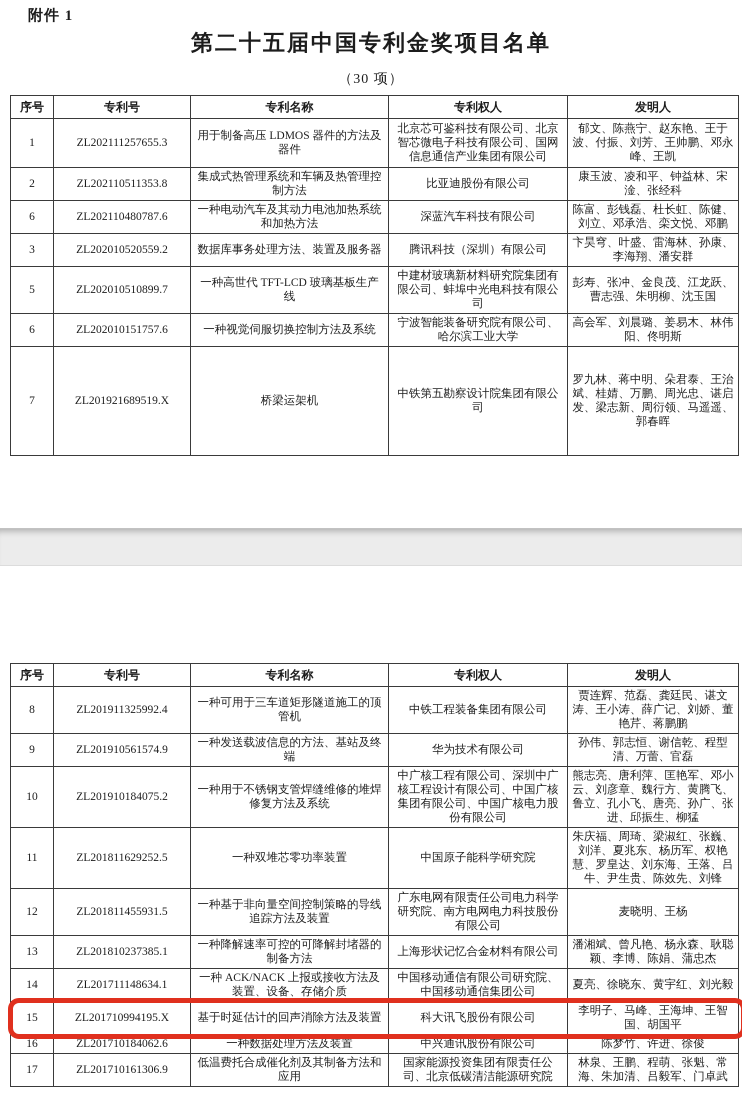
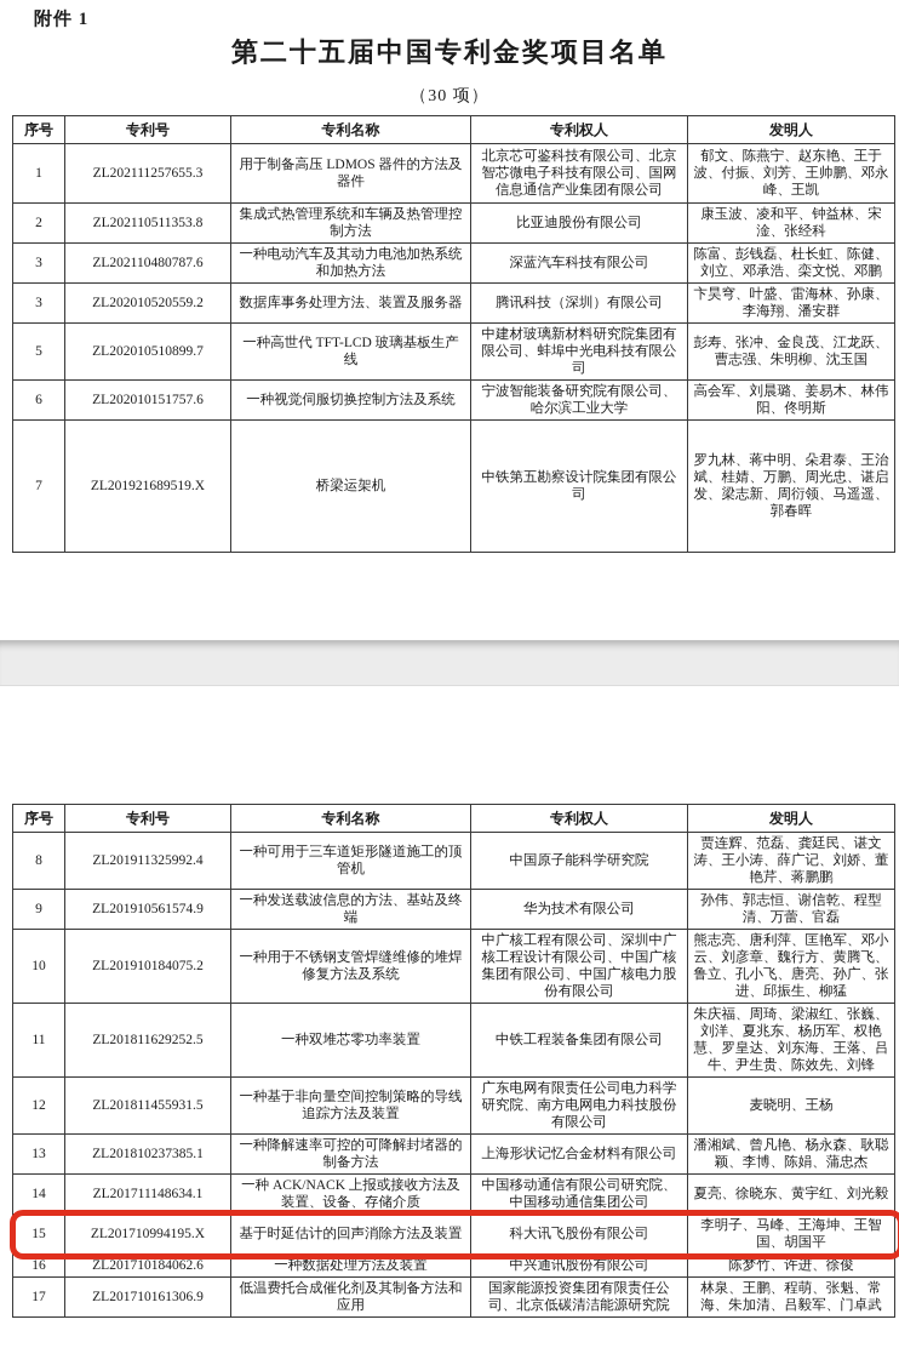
  附件 1
  第二十五届中国专利金奖项目名单
  （30 项）
  序号	专利号	专利名称	专利权人	发明人
  1	ZL202111257655.3	用于制备高压 LDMOS 器件的方法及器件	北京芯可鉴科技有限公司、北京智芯微电子科技有限公司、国网信息通信产业集团有限公司	郁文、陈燕宁、赵东艳、王于波、付振、刘芳、王帅鹏、邓永峰、王凯
  2	ZL202110511353.8	集成式热管理系统和车辆及热管理控制方法	比亚迪股份有限公司	康玉波、凌和平、钟益林、宋淦、张经科
- 6	ZL202110480787.6	一种电动汽车及其动力电池加热系统和加热方法	深蓝汽车科技有限公司	陈富、彭钱磊、杜长虹、陈健、刘立、邓承浩、栾文悦、邓鹏
+ 3	ZL202110480787.6	一种电动汽车及其动力电池加热系统和加热方法	深蓝汽车科技有限公司	陈富、彭钱磊、杜长虹、陈健、刘立、邓承浩、栾文悦、邓鹏
  3	ZL202010520559.2	数据库事务处理方法、装置及服务器	腾讯科技（深圳）有限公司	卞昊穹、叶盛、雷海林、孙康、李海翔、潘安群
  5	ZL202010510899.7	一种高世代 TFT-LCD 玻璃基板生产线	中建材玻璃新材料研究院集团有限公司、蚌埠中光电科技有限公司	彭寿、张冲、金良茂、江龙跃、曹志强、朱明柳、沈玉国
  6	ZL202010151757.6	一种视觉伺服切换控制方法及系统	宁波智能装备研究院有限公司、哈尔滨工业大学	高会军、刘晨璐、姜易木、林伟阳、佟明斯
  7	ZL201921689519.X	桥梁运架机	中铁第五勘察设计院集团有限公司	罗九林、蒋中明、朵君泰、王治斌、桂婧、万鹏、周光忠、谌启发、梁志新、周衍领、马遥遥、郭春晖
  序号	专利号	专利名称	专利权人	发明人
- 8	ZL201911325992.4	一种可用于三车道矩形隧道施工的顶管机	中铁工程装备集团有限公司	贾连辉、范磊、龚廷民、谌文涛、王小涛、薛广记、刘娇、董艳芹、蒋鹏鹏
+ 8	ZL201911325992.4	一种可用于三车道矩形隧道施工的顶管机	中国原子能科学研究院	贾连辉、范磊、龚廷民、谌文涛、王小涛、薛广记、刘娇、董艳芹、蒋鹏鹏
  9	ZL201910561574.9	一种发送载波信息的方法、基站及终端	华为技术有限公司	孙伟、郭志恒、谢信乾、程型清、万蕾、官磊
  10	ZL201910184075.2	一种用于不锈钢支管焊缝维修的堆焊修复方法及系统	中广核工程有限公司、深圳中广核工程设计有限公司、中国广核集团有限公司、中国广核电力股份有限公司	熊志亮、唐利萍、匡艳军、邓小云、刘彦章、魏行方、黄腾飞、鲁立、孔小飞、唐亮、孙广、张进、邱振生、柳猛
- 11	ZL201811629252.5	一种双堆芯零功率装置	中国原子能科学研究院	朱庆福、周琦、梁淑红、张巍、刘洋、夏兆东、杨历军、权艳慧、罗皇达、刘东海、王落、吕牛、尹生贵、陈效先、刘锋
+ 11	ZL201811629252.5	一种双堆芯零功率装置	中铁工程装备集团有限公司	朱庆福、周琦、梁淑红、张巍、刘洋、夏兆东、杨历军、权艳慧、罗皇达、刘东海、王落、吕牛、尹生贵、陈效先、刘锋
  12	ZL201811455931.5	一种基于非向量空间控制策略的导线追踪方法及装置	广东电网有限责任公司电力科学研究院、南方电网电力科技股份有限公司	麦晓明、王杨
  13	ZL201810237385.1	一种降解速率可控的可降解封堵器的制备方法	上海形状记忆合金材料有限公司	潘湘斌、曾凡艳、杨永森、耿聪颖、李博、陈娟、蒲忠杰
  14	ZL201711148634.1	一种 ACK/NACK 上报或接收方法及装置、设备、存储介质	中国移动通信有限公司研究院、中国移动通信集团公司	夏亮、徐晓东、黄宇红、刘光毅
  15	ZL201710994195.X	基于时延估计的回声消除方法及装置	科大讯飞股份有限公司	李明子、马峰、王海坤、王智国、胡国平
  16	ZL201710184062.6	一种数据处理方法及装置	中兴通讯股份有限公司	陈梦竹、许进、徐俊
  17	ZL201710161306.9	低温费托合成催化剂及其制备方法和应用	国家能源投资集团有限责任公司、北京低碳清洁能源研究院	林泉、王鹏、程萌、张魁、常海、朱加清、吕毅军、门卓武
